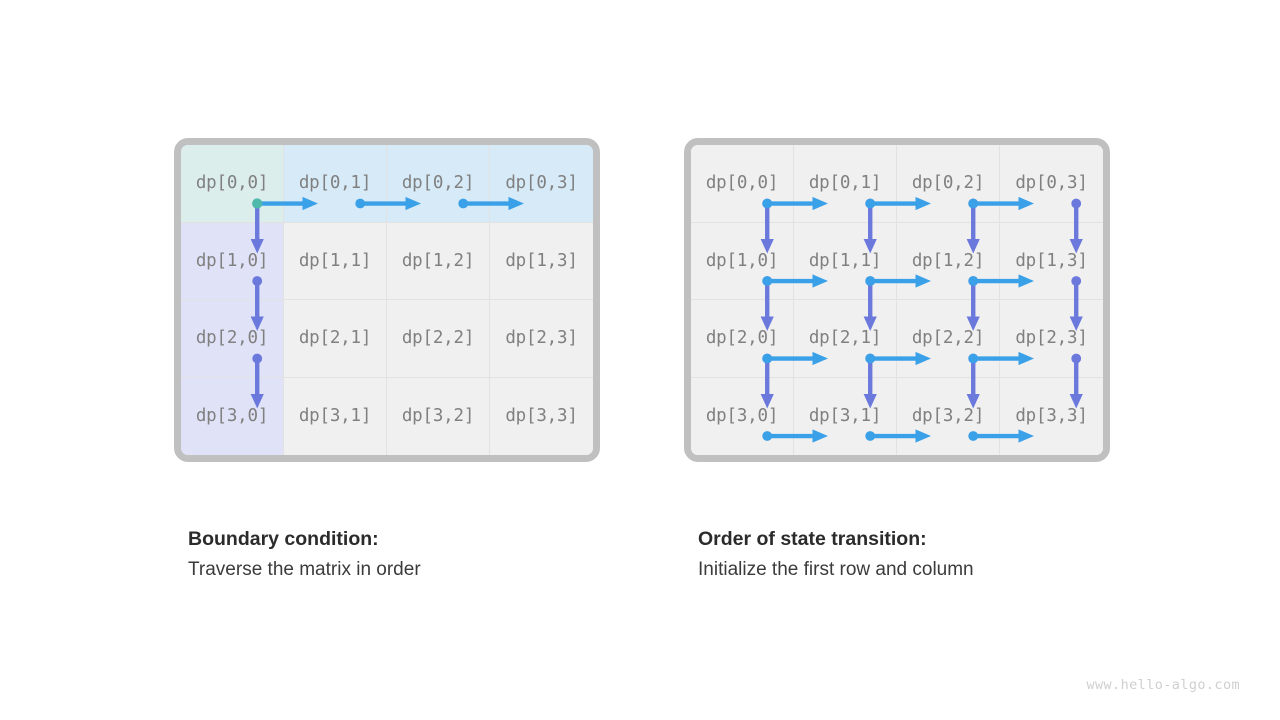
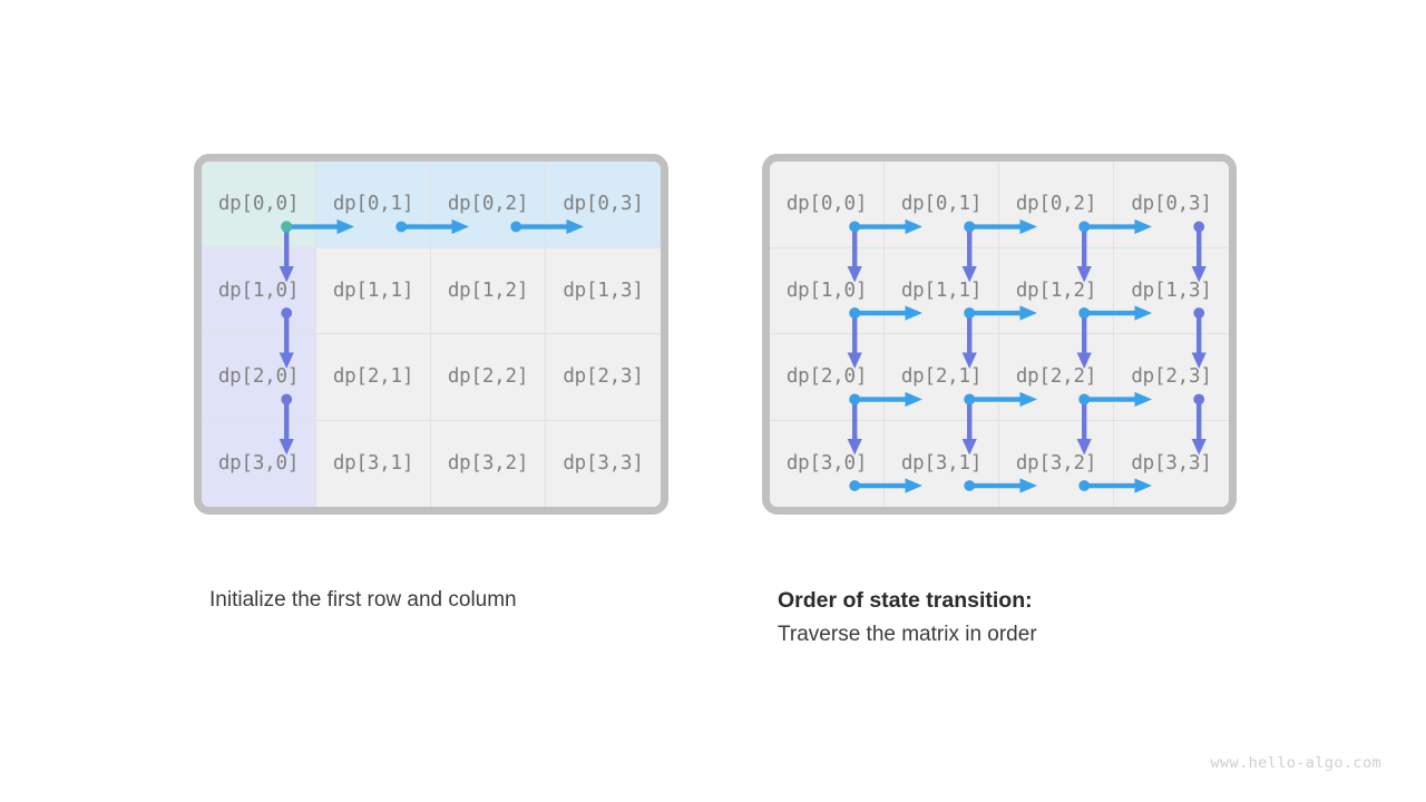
  dp[0,0]
  dp[0,1]
  dp[0,2]
  dp[0,3]
  dp[1,0]
  dp[1,1]
  dp[1,2]
  dp[1,3]
  dp[2,0]
  dp[2,1]
  dp[2,2]
  dp[2,3]
  dp[3,0]
  dp[3,1]
  dp[3,2]
  dp[3,3]
  dp[0,0]
  dp[0,1]
  dp[0,2]
  dp[0,3]
  dp[1,0]
  dp[1,1]
  dp[1,2]
  dp[1,3]
  dp[2,0]
  dp[2,1]
  dp[2,2]
  dp[2,3]
  dp[3,0]
  dp[3,1]
  dp[3,2]
  dp[3,3]
- Boundary condition:
- Traverse the matrix in order
+ Initialize the first row and column
  Order of state transition:
- Initialize the first row and column
+ Traverse the matrix in order
  www.hello-algo.com
